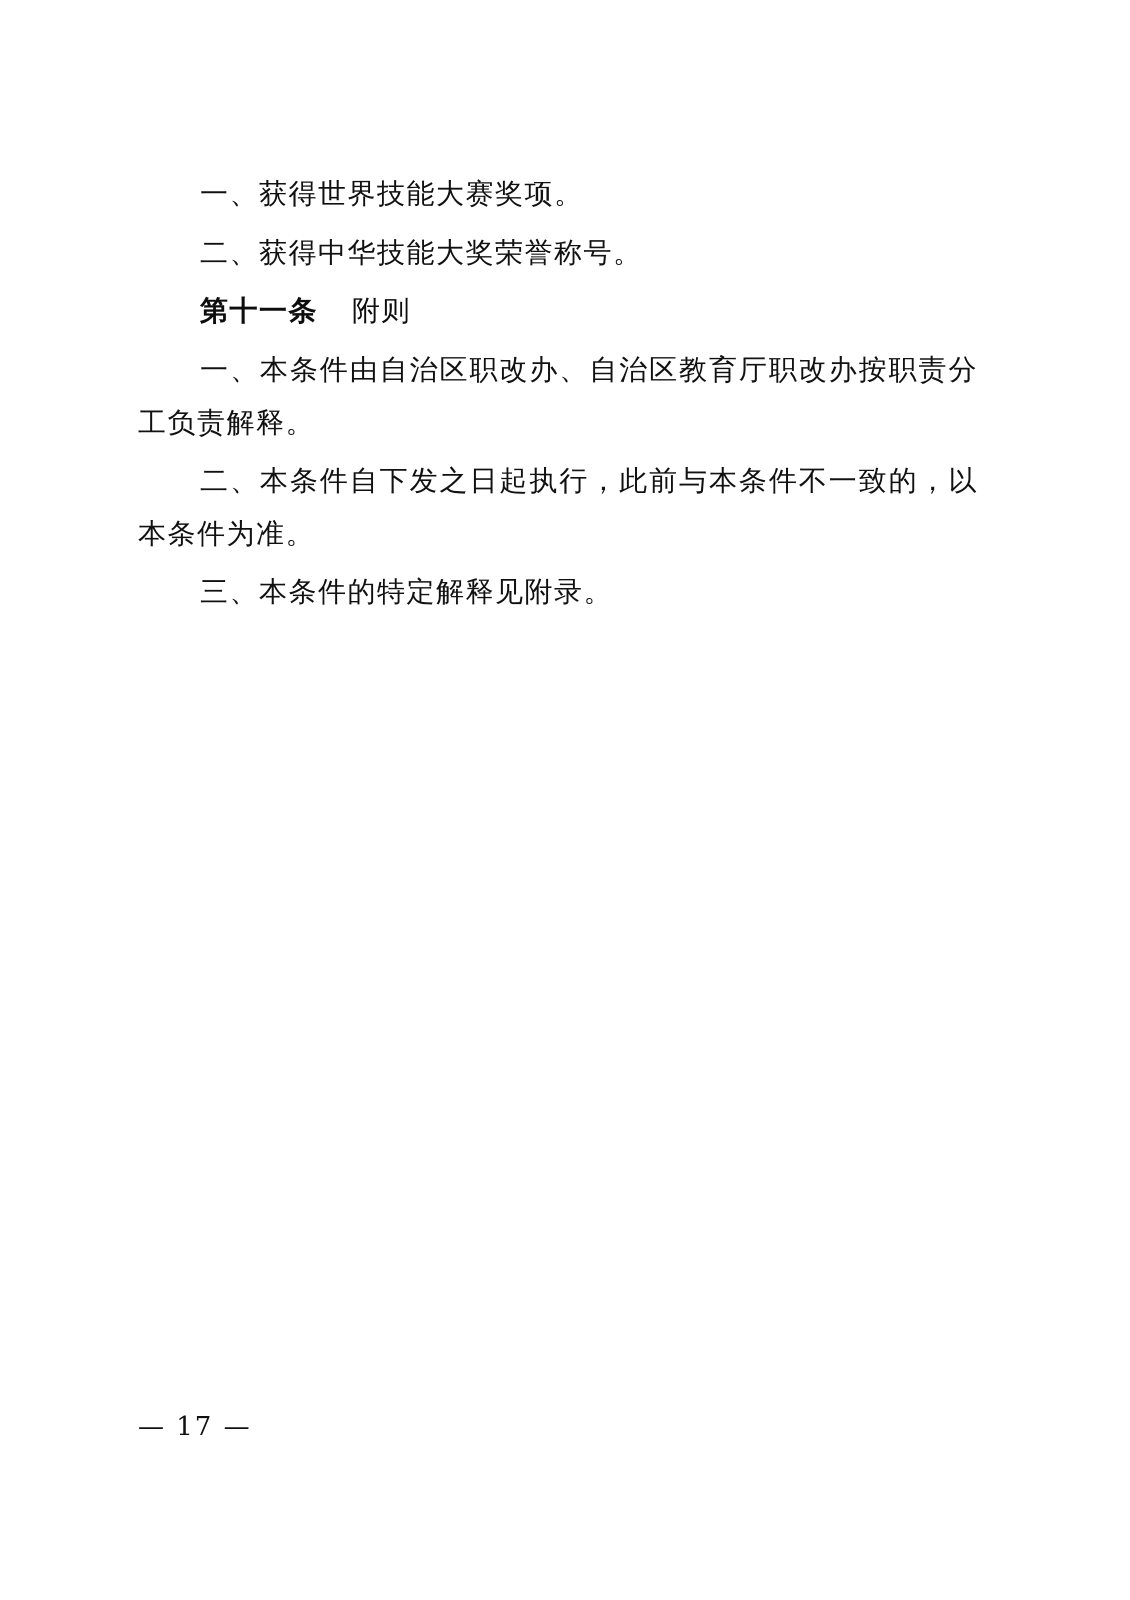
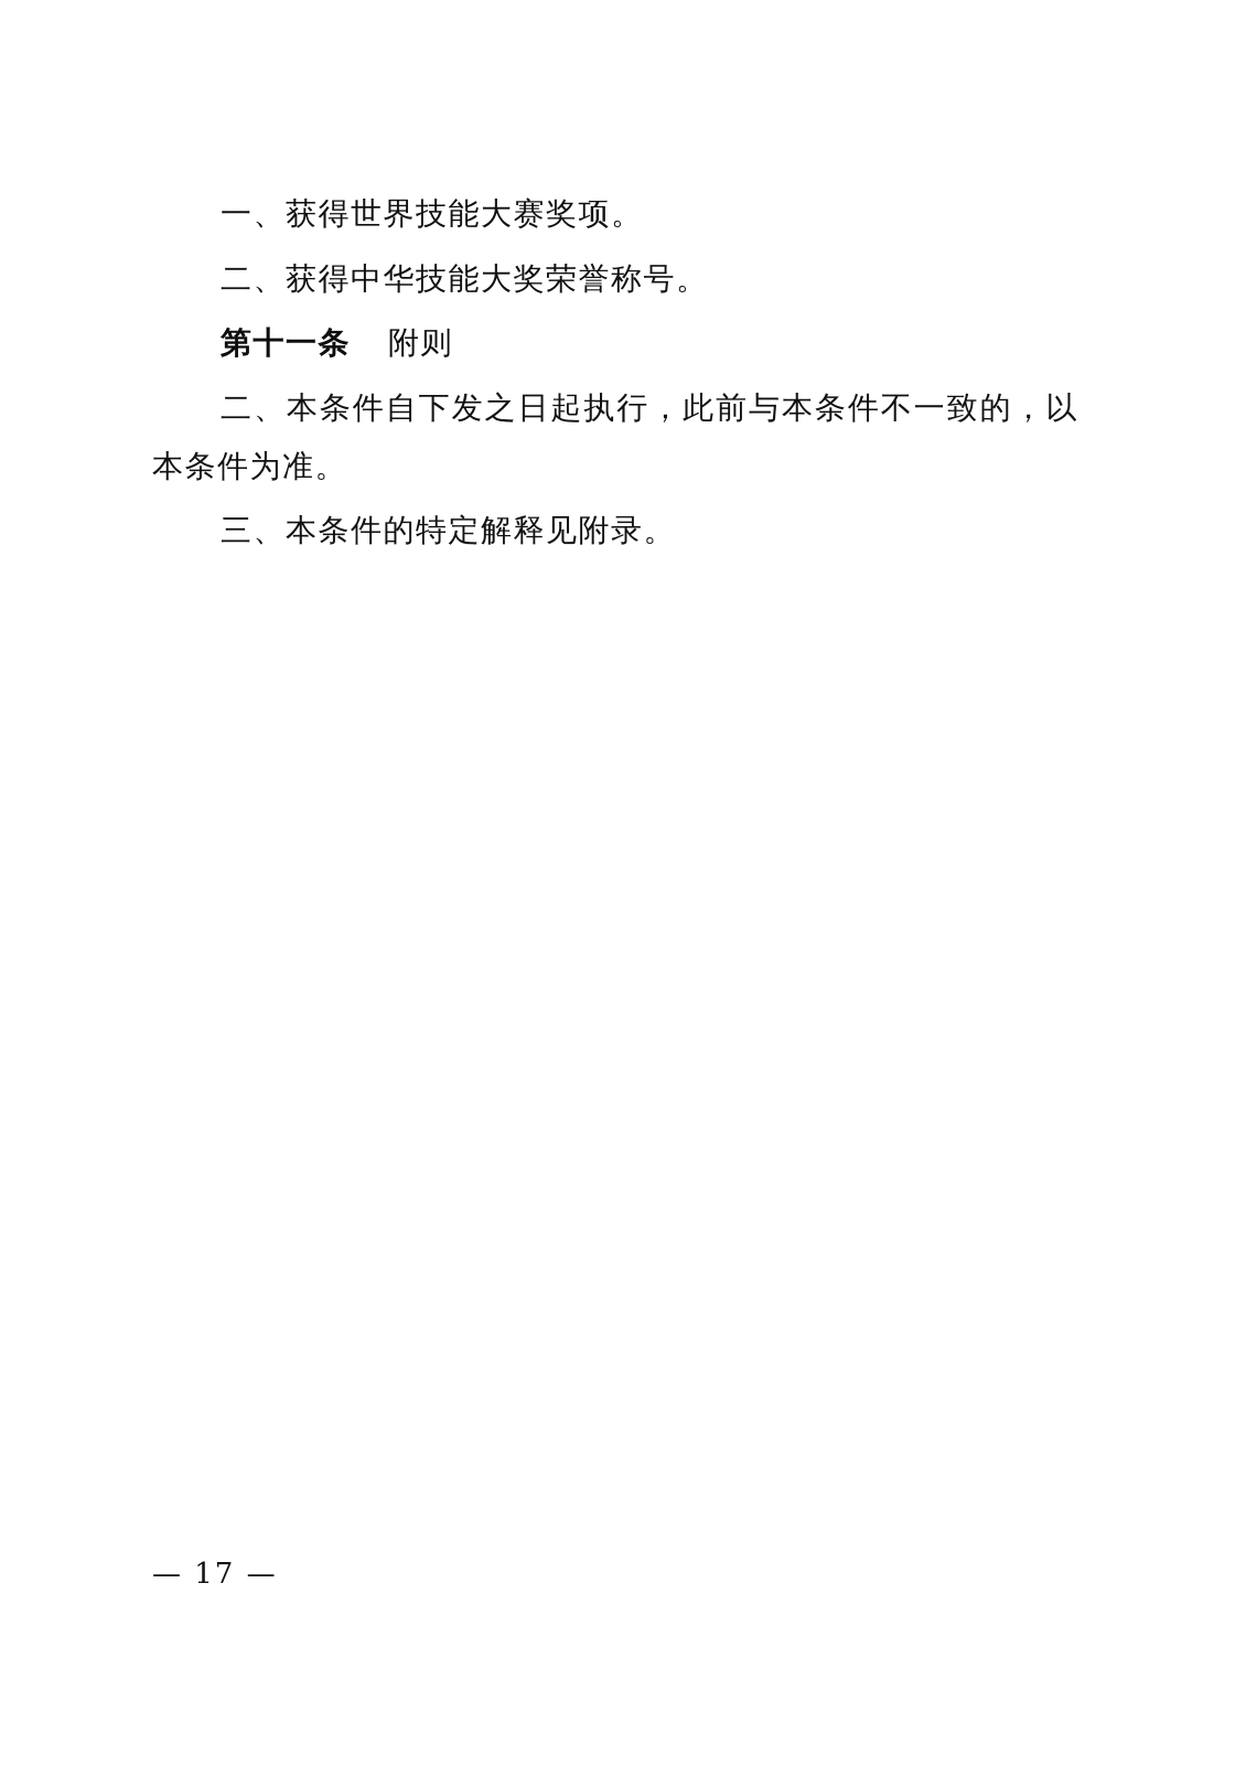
  一、获得世界技能大赛奖项。
  二、获得中华技能大奖荣誉称号。
  第十一条 附则
- 一、本条件由自治区职改办、自治区教育厅职改办按职责分工负责解释。
  二、本条件自下发之日起执行，此前与本条件不一致的，以本条件为准。
  三、本条件的特定解释见附录。
  — 17 —
